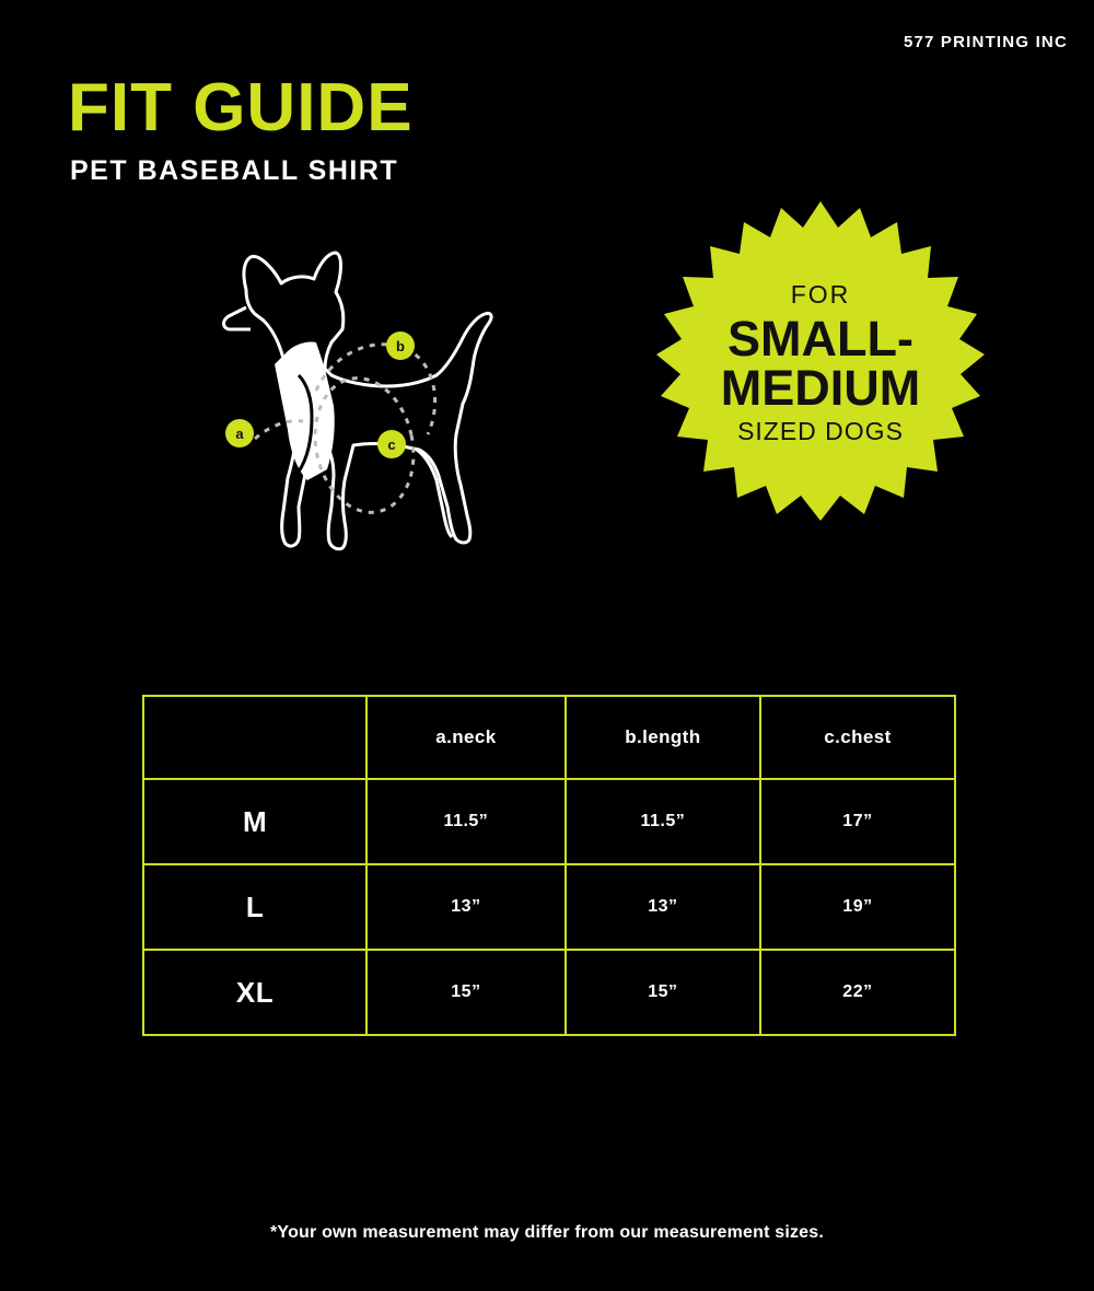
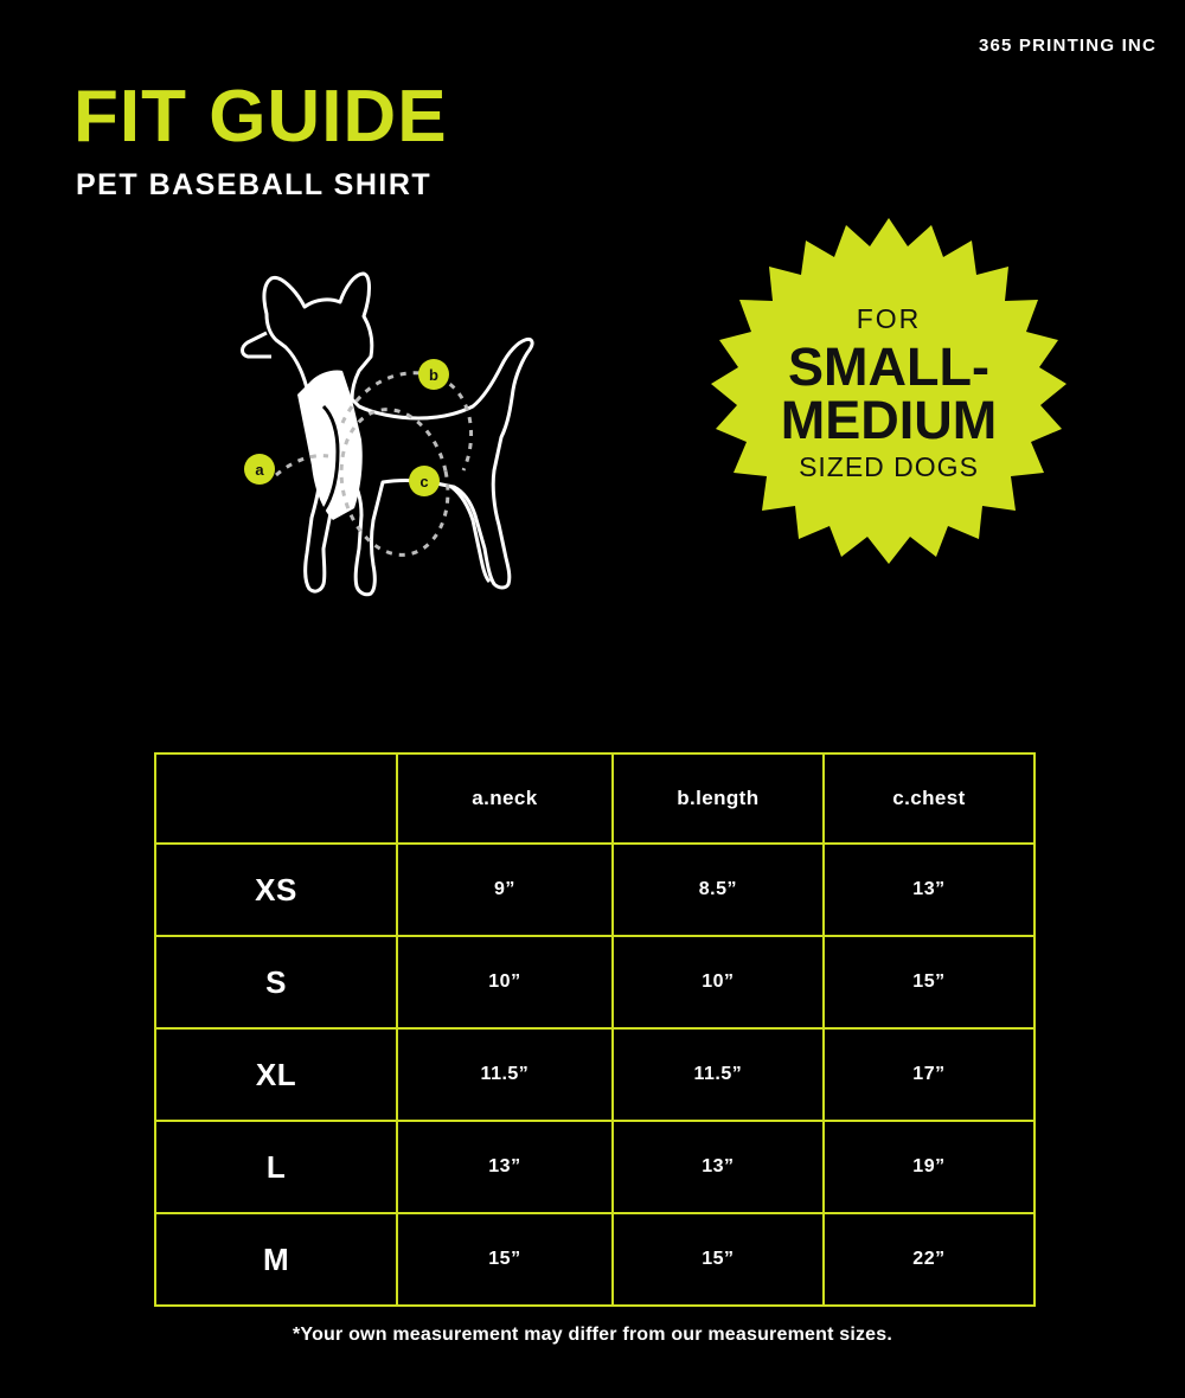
- 577 PRINTING INC
+ 365 PRINTING INC
  FIT GUIDE
  PET BASEBALL SHIRT
  a
  b
  c
  FOR
  SMALL-
  MEDIUM
  SIZED DOGS
  	a.neck	b.length	c.chest
+ XS	9”	8.5”	13”
+ S	10”	10”	15”
- M	11.5”	11.5”	17”
+ XL	11.5”	11.5”	17”
  L	13”	13”	19”
- XL	15”	15”	22”
+ M	15”	15”	22”
  *Your own measurement may differ from our measurement sizes.
